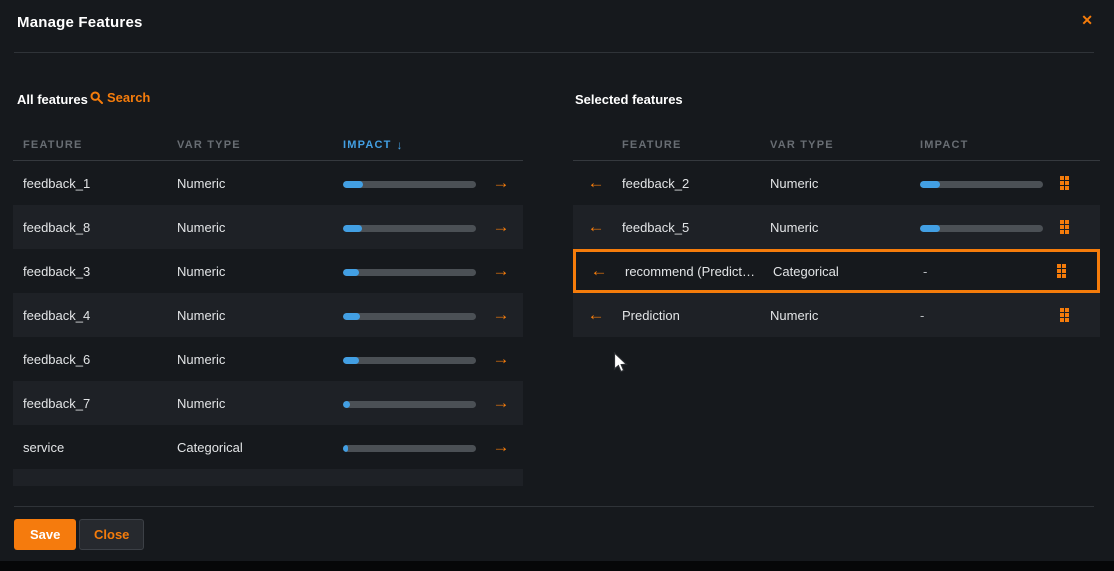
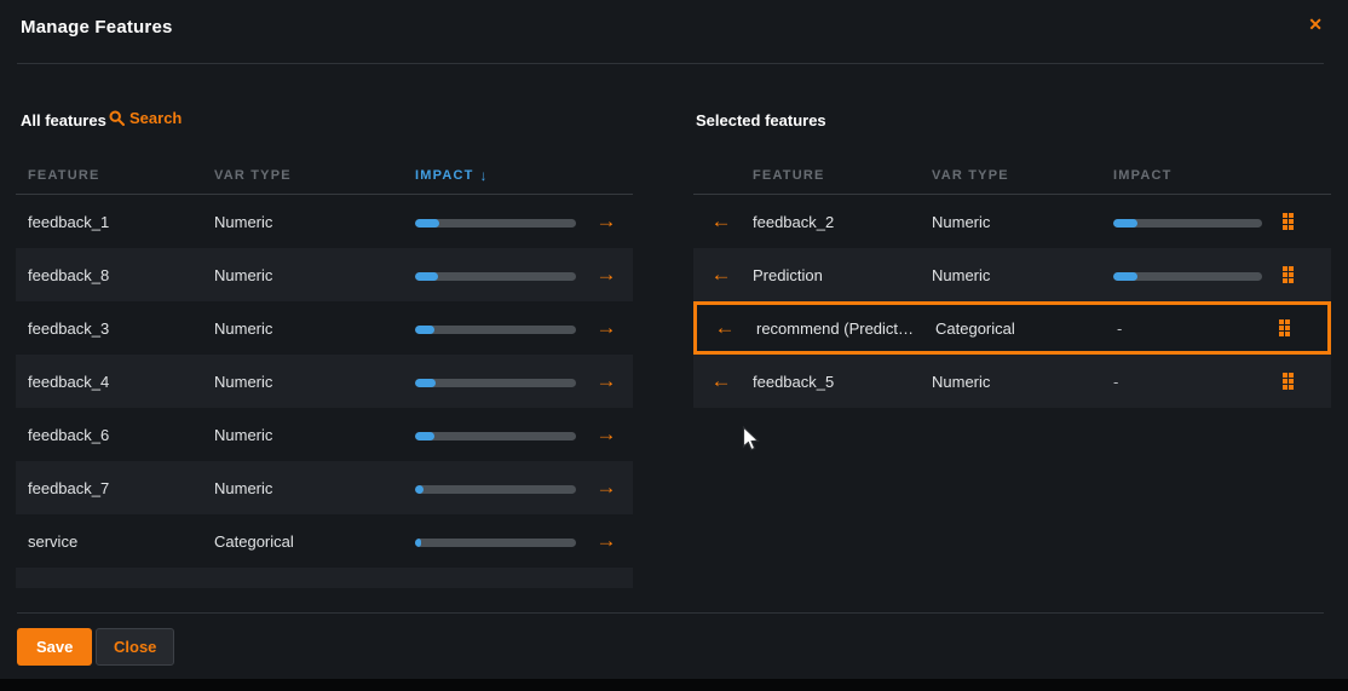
  Manage Features
  ✕
  All features
  Search
  Selected features
  FEATURE
  VAR TYPE
  IMPACT
  ↓
  feedback_1
  Numeric
  →
  feedback_8
  Numeric
  →
  feedback_3
  Numeric
  →
  feedback_4
  Numeric
  →
  feedback_6
  Numeric
  →
  feedback_7
  Numeric
  →
  service
  Categorical
  →
  FEATURE
  VAR TYPE
  IMPACT
  ←
  feedback_2
  Numeric
  ←
- feedback_5
+ Prediction
  Numeric
  ←
  recommend (Predict…
  Categorical
  -
  ←
- Prediction
+ feedback_5
  Numeric
  -
  Save
  Close
